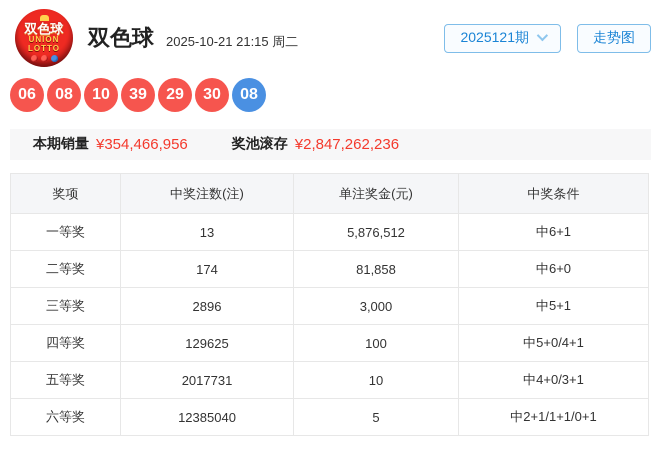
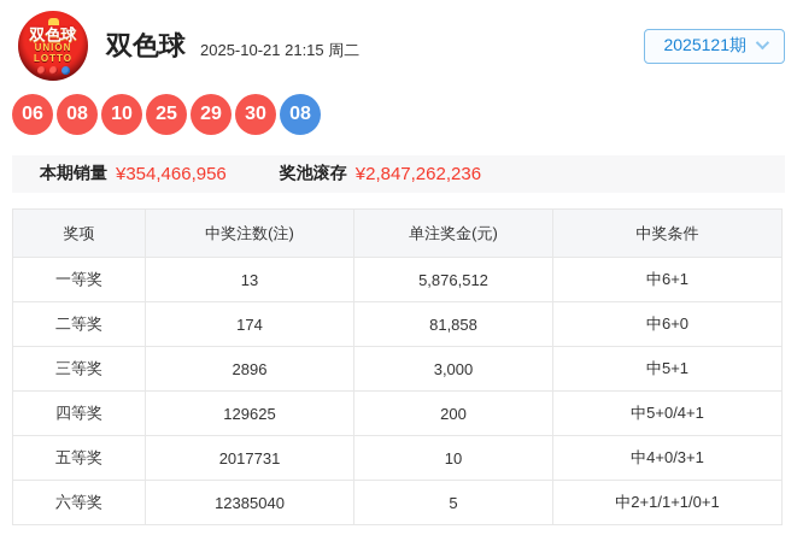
  双色球
  UNION
  LOTTO
  双色球
  2025-10-21 21:15 周二
  2025121期
- 走势图
  06
  08
  10
- 39
+ 25
  29
  30
  08
  本期销量
  ¥354,466,956
  奖池滚存
  ¥2,847,262,236
  奖项	中奖注数(注)	单注奖金(元)	中奖条件
  一等奖	13	5,876,512	中6+1
  二等奖	174	81,858	中6+0
  三等奖	2896	3,000	中5+1
- 四等奖	129625	100	中5+0/4+1
+ 四等奖	129625	200	中5+0/4+1
  五等奖	2017731	10	中4+0/3+1
  六等奖	12385040	5	中2+1/1+1/0+1
